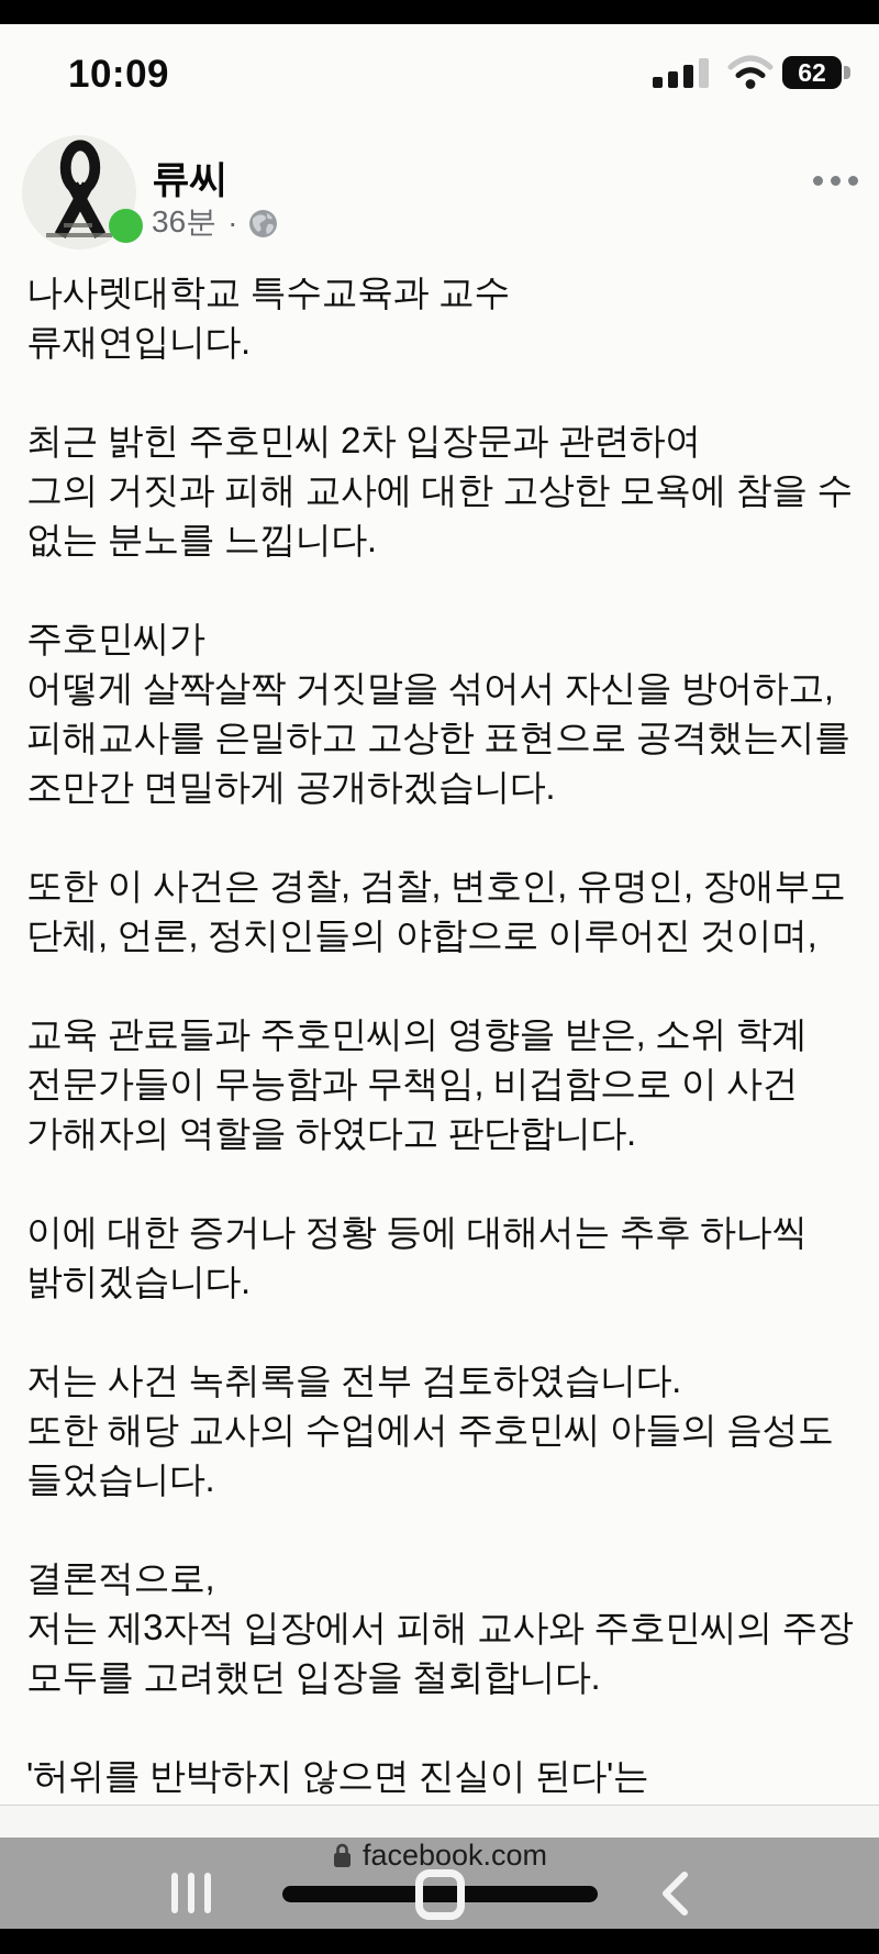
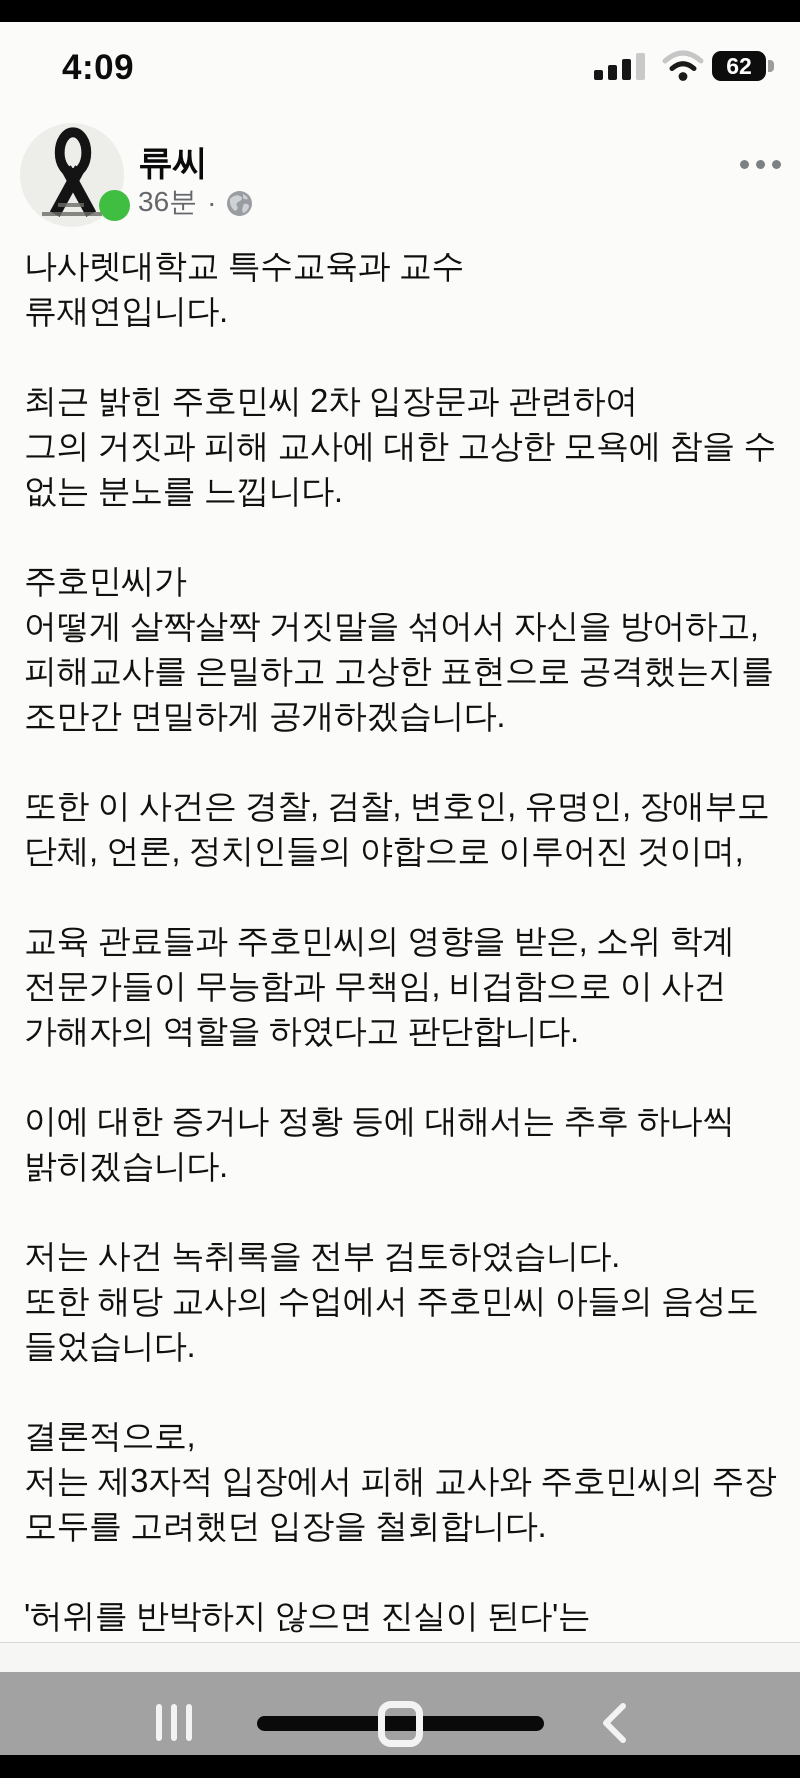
- 10:09
+ 4:09
  62
  류씨
  36분
  ·
  나사렛대학교 특수교육과 교수
  류재연입니다.
  최근 밝힌 주호민씨 2차 입장문과 관련하여
  그의 거짓과 피해 교사에 대한 고상한 모욕에 참을 수
  없는 분노를 느낍니다.
  주호민씨가
  어떻게 살짝살짝 거짓말을 섞어서 자신을 방어하고,
  피해교사를 은밀하고 고상한 표현으로 공격했는지를
  조만간 면밀하게 공개하겠습니다.
  또한 이 사건은 경찰, 검찰, 변호인, 유명인, 장애부모
  단체, 언론, 정치인들의 야합으로 이루어진 것이며,
  교육 관료들과 주호민씨의 영향을 받은, 소위 학계
  전문가들이 무능함과 무책임, 비겁함으로 이 사건
  가해자의 역할을 하였다고 판단합니다.
  이에 대한 증거나 정황 등에 대해서는 추후 하나씩
  밝히겠습니다.
  저는 사건 녹취록을 전부 검토하였습니다.
  또한 해당 교사의 수업에서 주호민씨 아들의 음성도
  들었습니다.
  결론적으로,
  저는 제3자적 입장에서 피해 교사와 주호민씨의 주장
  모두를 고려했던 입장을 철회합니다.
  '허위를 반박하지 않으면 진실이 된다'는
- facebook.com
